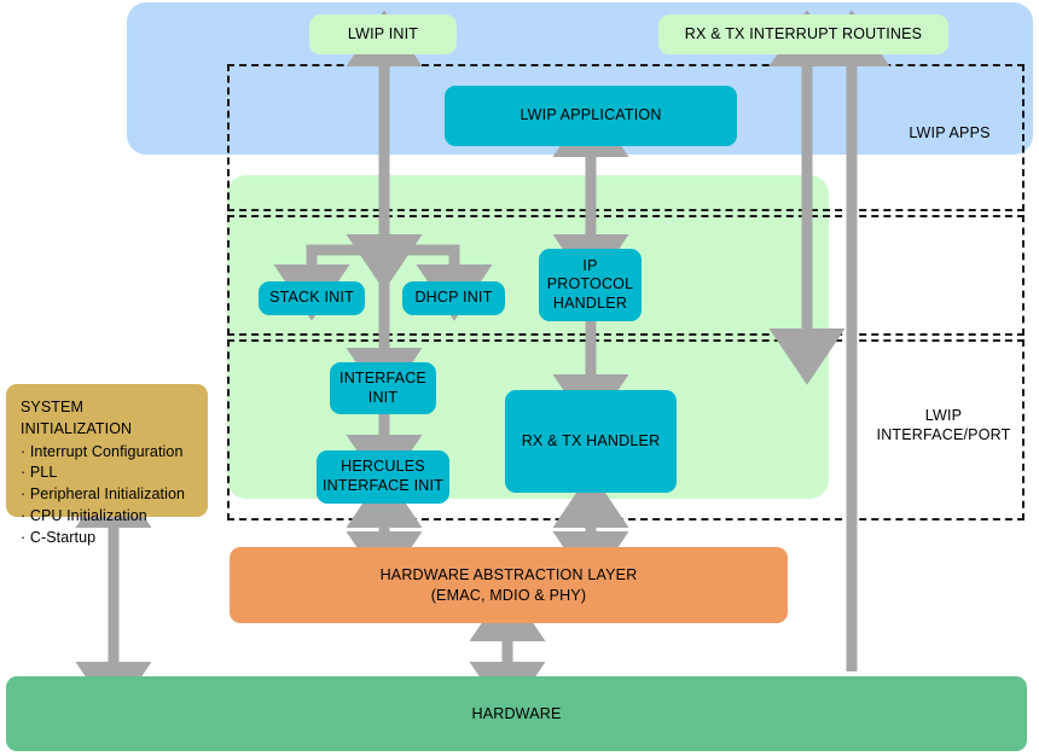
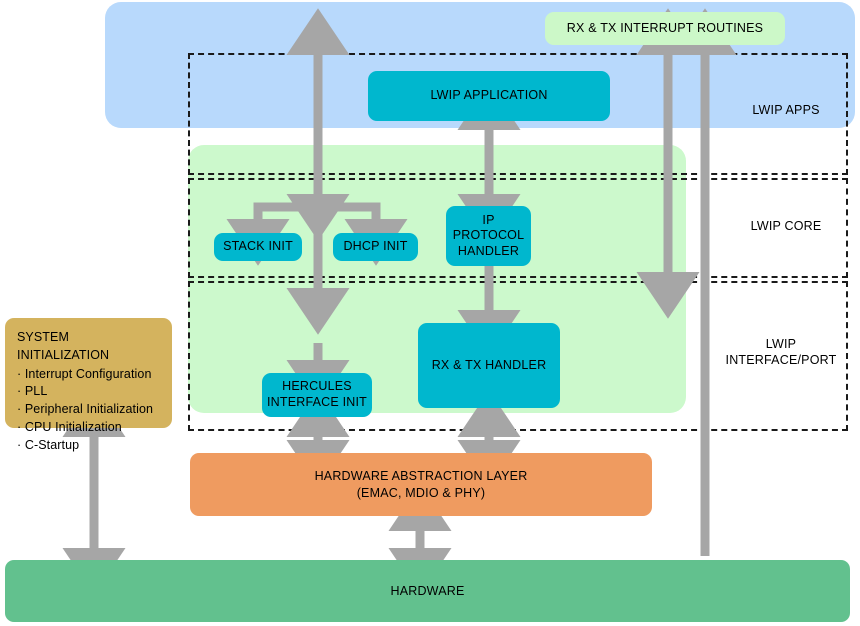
  LWIP APPS
+ LWIP CORE
  LWIP
  INTERFACE/PORT
- LWIP INIT
  RX & TX INTERRUPT ROUTINES
  LWIP APPLICATION
  STACK INIT
  DHCP INIT
  IP
  PROTOCOL
  HANDLER
- INTERFACE
- INIT
  HERCULES
  INTERFACE INIT
  RX & TX HANDLER
  SYSTEM INITIALIZATION
  Interrupt Configuration
  PLL
  Peripheral Initialization
  CPU Initialization
  C-Startup
  HARDWARE ABSTRACTION LAYER
  (EMAC, MDIO & PHY)
  HARDWARE
